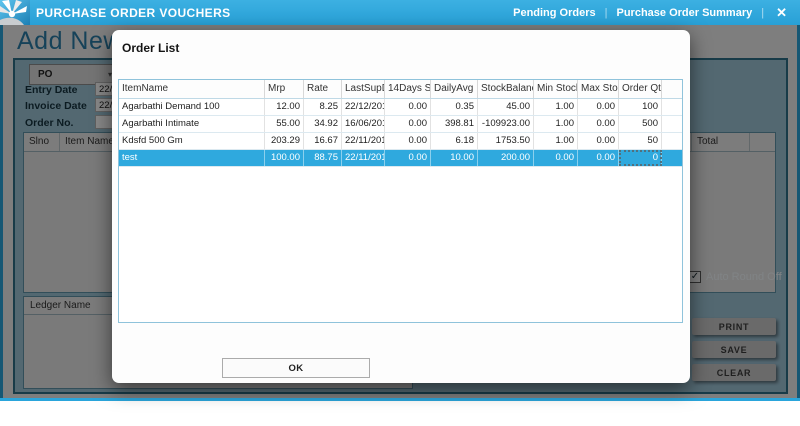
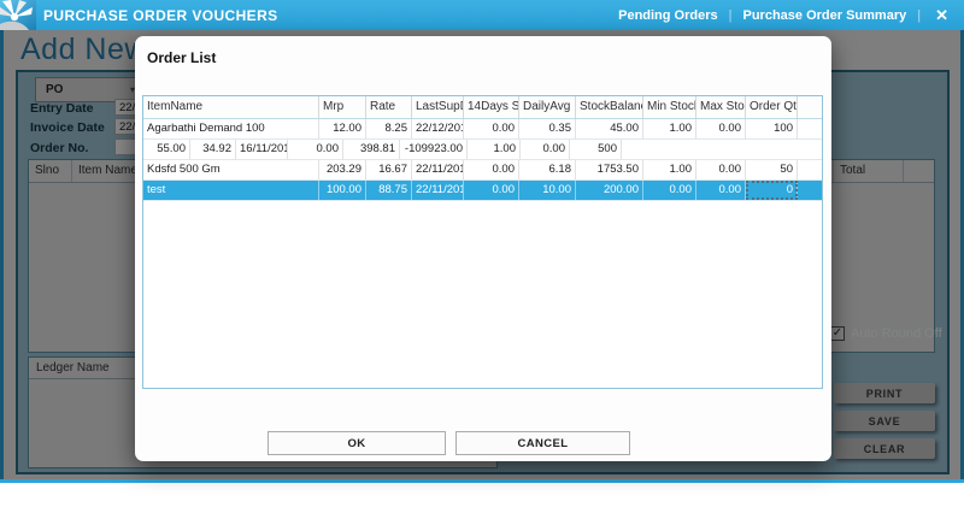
  PURCHASE ORDER VOUCHERS
  Pending Orders
  |
  Purchase Order Summary
  |
  ✕
  Add Ne
  PO
  ▾
  Entry Date
  Invoice Date
  Order No.
  Slno
  Item Nam
  Total
  Ledger Name
  ✓
  Auto Round Off
  PRINT
  SAVE
  CLEAR
  Order List
  ItemName
  Mrp
  Rate
  LastSup
  14Days S
  DailyAvg
  StockBalan
  Min Stoc
  Max Sto
  Order Qt
  Agarbathi Demand 100
  12.00
  8.25
  22/12/201
  0.00
  0.35
  45.00
  1.00
  0.00
  100
- Agarbathi Intimate
  55.00
  34.92
- 16/06/201
+ 16/11/201
  0.00
  398.81
  -109923.00
  1.00
  0.00
  500
  Kdsfd 500 Gm
  203.29
  16.67
  22/11/201
  0.00
  6.18
  1753.50
  1.00
  0.00
  50
  test
  100.00
  88.75
  22/11/201
  0.00
  10.00
  200.00
  0.00
  0.00
  0
  OK
+ CANCEL
